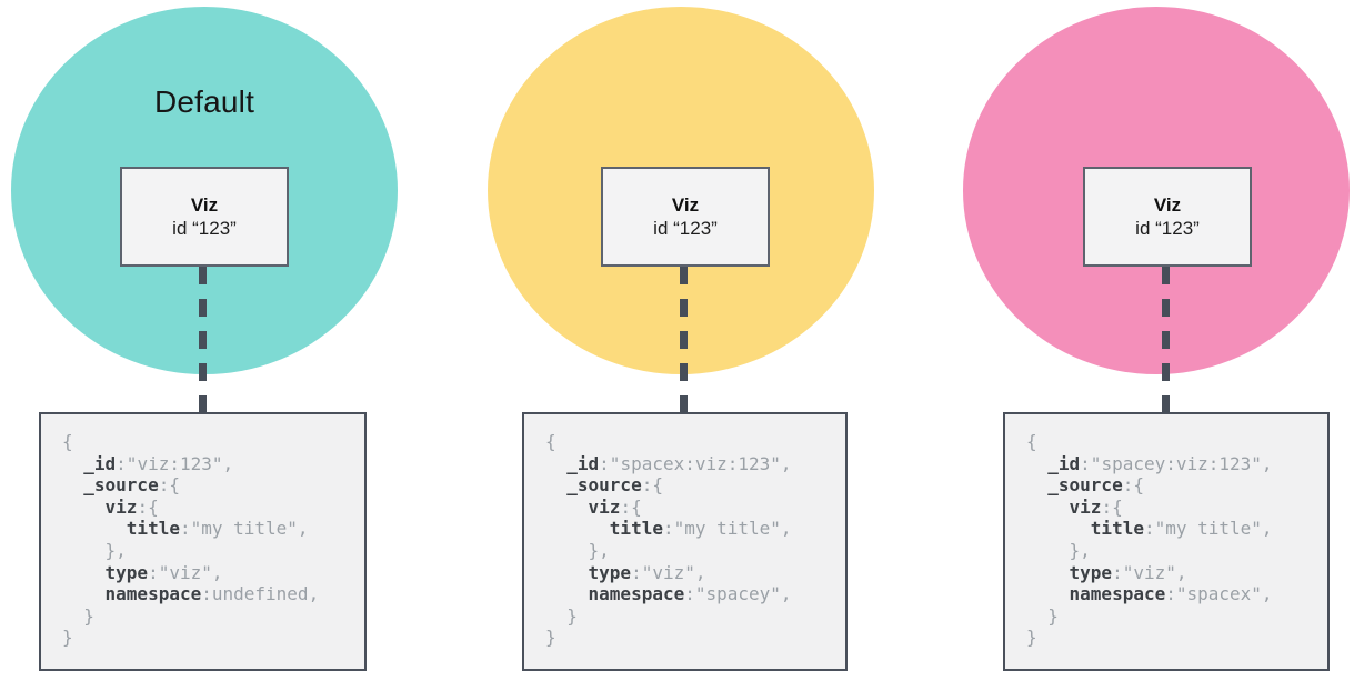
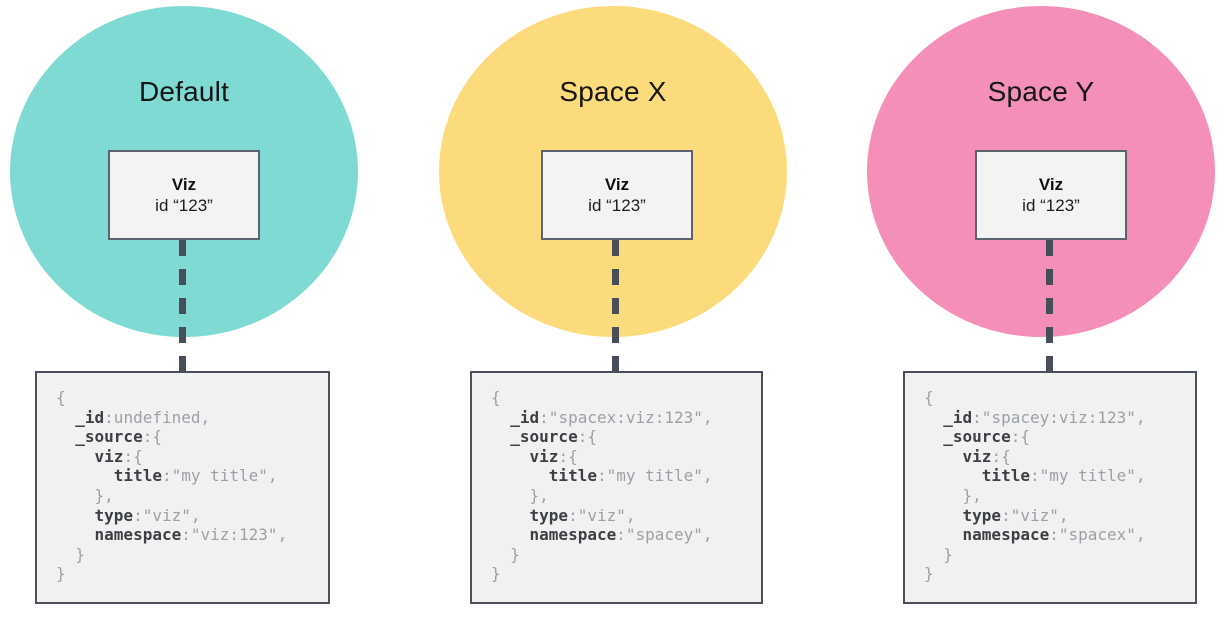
  Default
  Viz
  id “123”
  {
- _id:"viz:123",
+ _id:undefined,
  _source:{
  viz:{
  title:"my title",
  },
  type:"viz",
- namespace:undefined,
+ namespace:"viz:123",
  }
  }
+ Space X
  Viz
  id “123”
  {
  _id:"spacex:viz:123",
  _source:{
  viz:{
  title:"my title",
  },
  type:"viz",
  namespace:"spacey",
  }
  }
+ Space Y
  Viz
  id “123”
  {
  _id:"spacey:viz:123",
  _source:{
  viz:{
  title:"my title",
  },
  type:"viz",
  namespace:"spacex",
  }
  }
